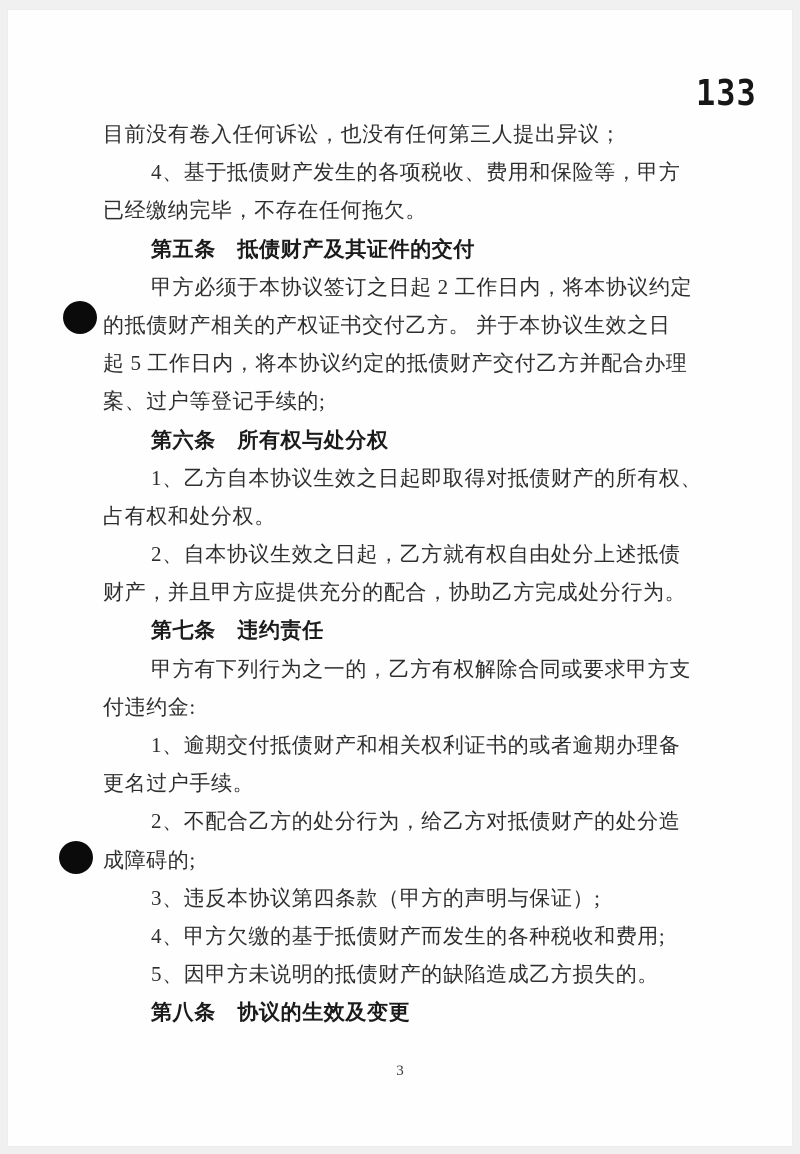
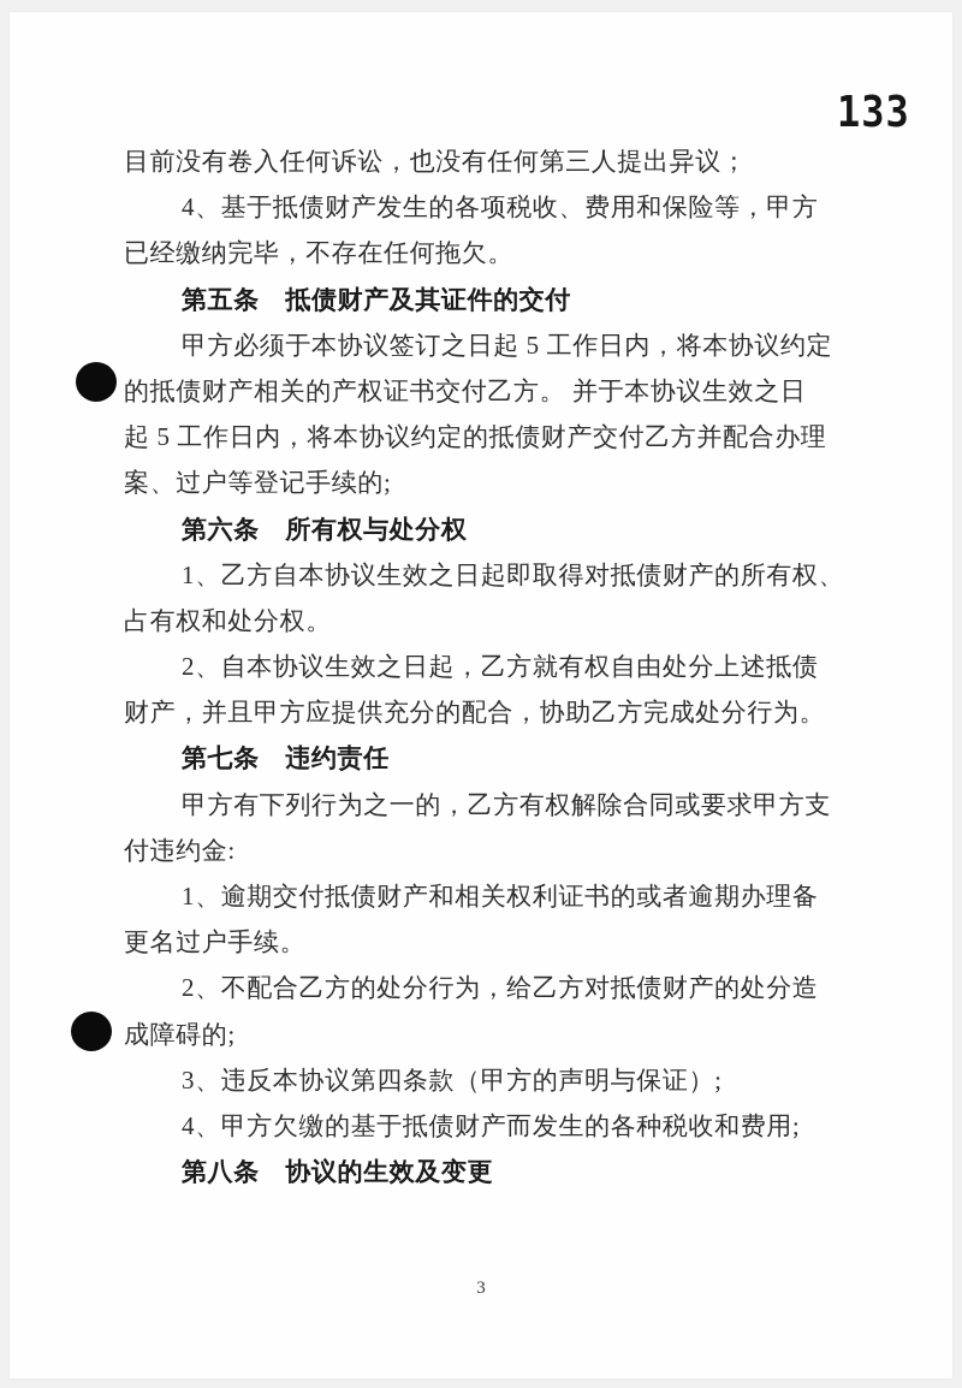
  133
  目前没有卷入任何诉讼，也没有任何第三人提出异议；
  4、基于抵债财产发生的各项税收、费用和保险等，甲方
  已经缴纳完毕，不存在任何拖欠。
  第五条 抵债财产及其证件的交付
- 甲方必须于本协议签订之日起 2 工作日内，将本协议约定
+ 甲方必须于本协议签订之日起 5 工作日内，将本协议约定
  的抵债财产相关的产权证书交付乙方。 并于本协议生效之日
  起 5 工作日内，将本协议约定的抵债财产交付乙方并配合办理
  案、过户等登记手续的;
  第六条 所有权与处分权
  1、乙方自本协议生效之日起即取得对抵债财产的所有权、
  占有权和处分权。
  2、自本协议生效之日起，乙方就有权自由处分上述抵债
  财产，并且甲方应提供充分的配合，协助乙方完成处分行为。
  第七条 违约责任
  甲方有下列行为之一的，乙方有权解除合同或要求甲方支
  付违约金:
  1、逾期交付抵债财产和相关权利证书的或者逾期办理备
  更名过户手续。
  2、不配合乙方的处分行为，给乙方对抵债财产的处分造
  成障碍的;
  3、违反本协议第四条款（甲方的声明与保证）;
  4、甲方欠缴的基于抵债财产而发生的各种税收和费用;
- 5、因甲方未说明的抵债财产的缺陷造成乙方损失的。
  第八条 协议的生效及变更
  3
